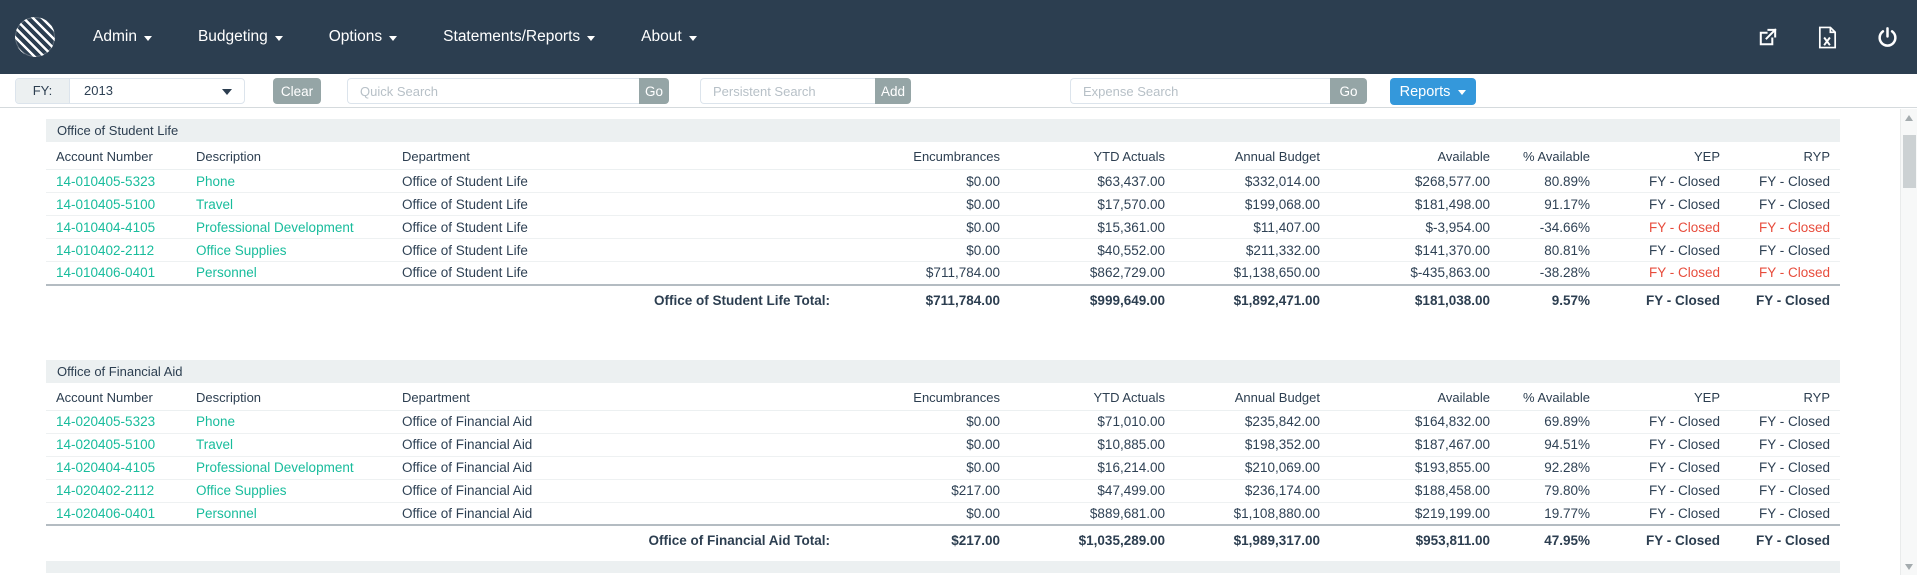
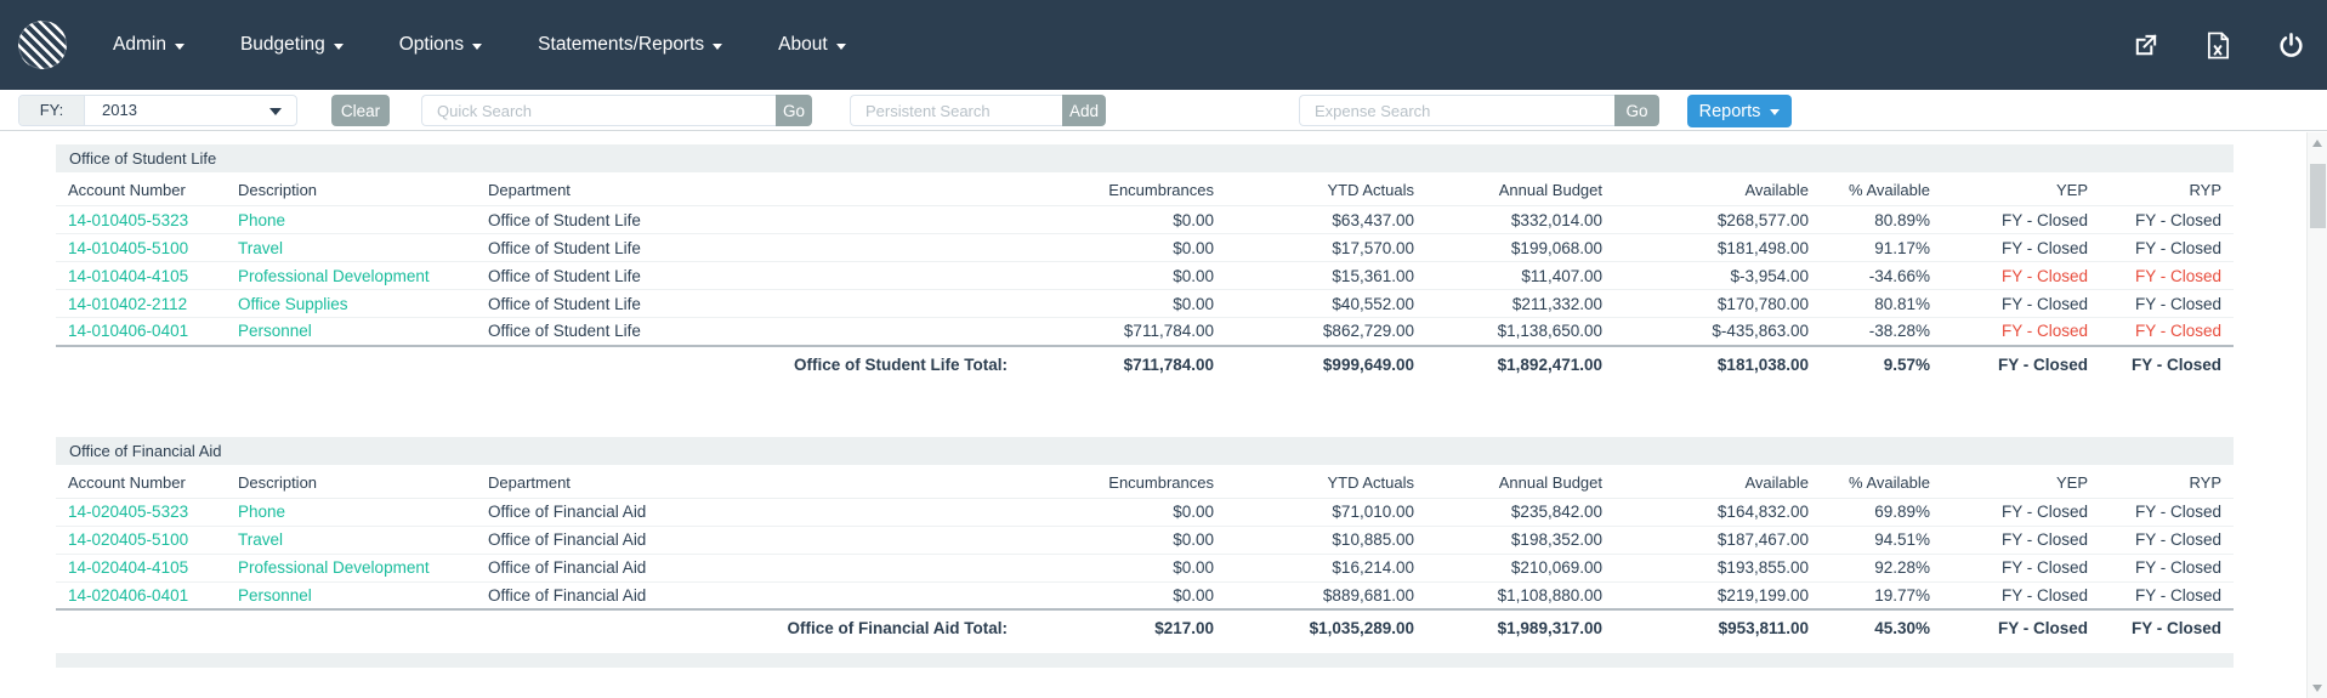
  Admin
  Budgeting
  Options
  Statements/Reports
  About
  FY:
  2013
  Clear
  Quick Search
  Go
  Persistent Search
  Add
  Expense Search
  Go
  Reports
  Office of Student Life
  Account Number	Description	Department	Encumbrances	YTD Actuals	Annual Budget	Available	% Available	YEP	RYP
  14-010405-5323	Phone	Office of Student Life	$0.00	$63,437.00	$332,014.00	$268,577.00	80.89%	FY - Closed	FY - Closed
  14-010405-5100	Travel	Office of Student Life	$0.00	$17,570.00	$199,068.00	$181,498.00	91.17%	FY - Closed	FY - Closed
  14-010404-4105	Professional Development	Office of Student Life	$0.00	$15,361.00	$11,407.00	$-3,954.00	-34.66%	FY - Closed	FY - Closed
- 14-010402-2112	Office Supplies	Office of Student Life	$0.00	$40,552.00	$211,332.00	$141,370.00	80.81%	FY - Closed	FY - Closed
+ 14-010402-2112	Office Supplies	Office of Student Life	$0.00	$40,552.00	$211,332.00	$170,780.00	80.81%	FY - Closed	FY - Closed
  14-010406-0401	Personnel	Office of Student Life	$711,784.00	$862,729.00	$1,138,650.00	$-435,863.00	-38.28%	FY - Closed	FY - Closed
  Office of Student Life Total:	$711,784.00	$999,649.00	$1,892,471.00	$181,038.00	9.57%	FY - Closed	FY - Closed
  Office of Financial Aid
  Account Number	Description	Department	Encumbrances	YTD Actuals	Annual Budget	Available	% Available	YEP	RYP
  14-020405-5323	Phone	Office of Financial Aid	$0.00	$71,010.00	$235,842.00	$164,832.00	69.89%	FY - Closed	FY - Closed
  14-020405-5100	Travel	Office of Financial Aid	$0.00	$10,885.00	$198,352.00	$187,467.00	94.51%	FY - Closed	FY - Closed
  14-020404-4105	Professional Development	Office of Financial Aid	$0.00	$16,214.00	$210,069.00	$193,855.00	92.28%	FY - Closed	FY - Closed
- 14-020402-2112	Office Supplies	Office of Financial Aid	$217.00	$47,499.00	$236,174.00	$188,458.00	79.80%	FY - Closed	FY - Closed
  14-020406-0401	Personnel	Office of Financial Aid	$0.00	$889,681.00	$1,108,880.00	$219,199.00	19.77%	FY - Closed	FY - Closed
- Office of Financial Aid Total:	$217.00	$1,035,289.00	$1,989,317.00	$953,811.00	47.95%	FY - Closed	FY - Closed
+ Office of Financial Aid Total:	$217.00	$1,035,289.00	$1,989,317.00	$953,811.00	45.30%	FY - Closed	FY - Closed
